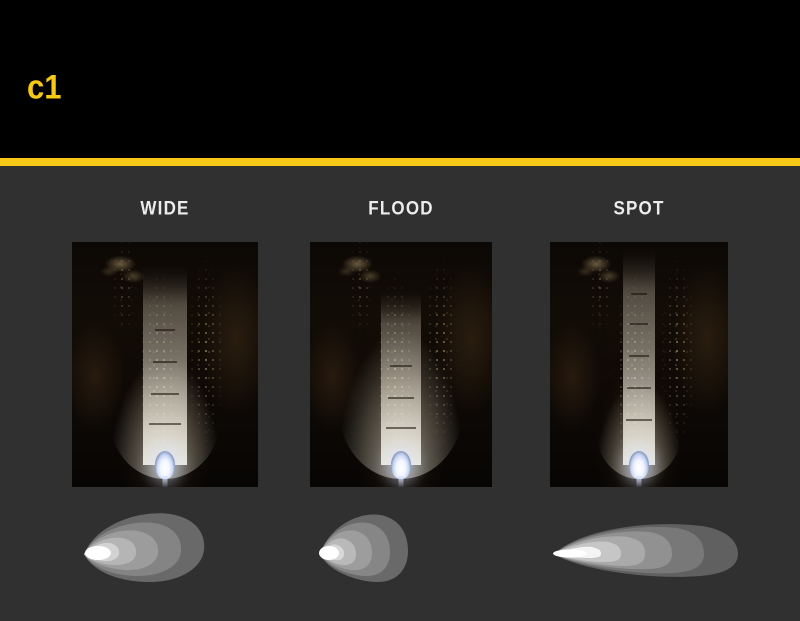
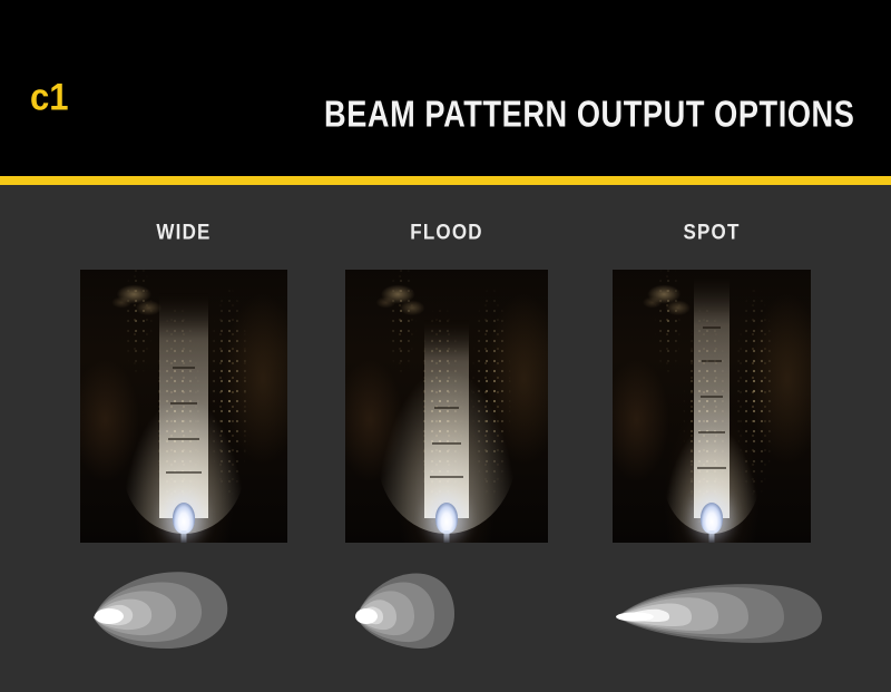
  c1
+ BEAM PATTERN OUTPUT OPTIONS
  WIDE
  FLOOD
  SPOT
